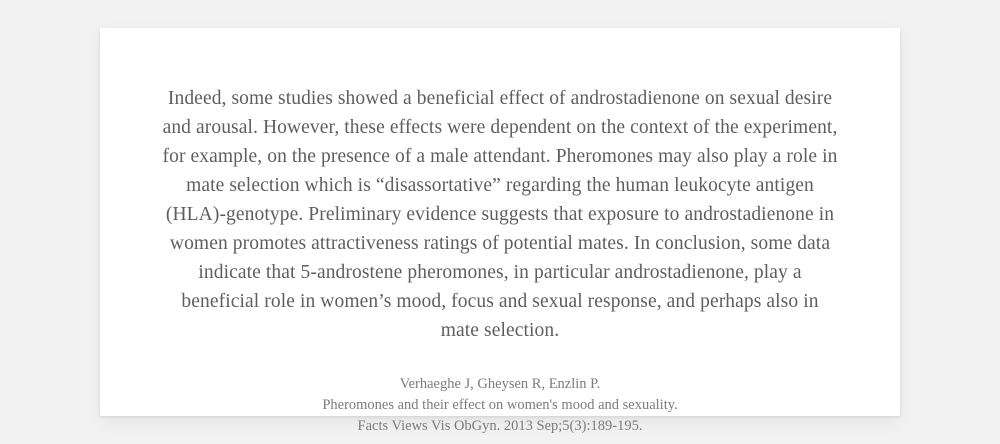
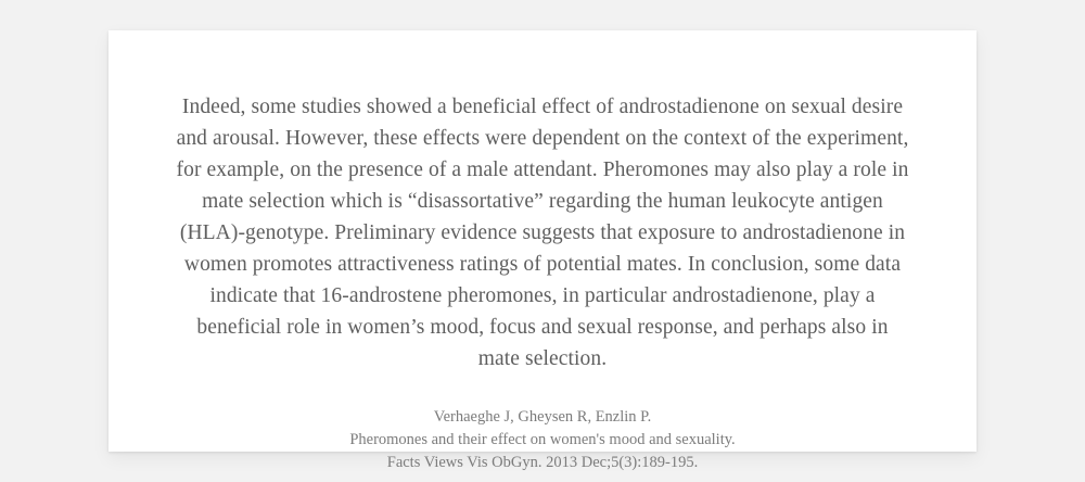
- Indeed, some studies showed a beneficial effect of androstadienone on sexual desire and arousal. However, these effects were dependent on the context of the experiment, for example, on the presence of a male attendant. Pheromones may also play a role in mate selection which is “disassortative” regarding the human leukocyte antigen (HLA)-genotype. Preliminary evidence suggests that exposure to androstadienone in women promotes attractiveness ratings of potential mates. In conclusion, some data indicate that 5-androstene pheromones, in particular androstadienone, play a beneficial role in women’s mood, focus and sexual response, and perhaps also in mate selection.
+ Indeed, some studies showed a beneficial effect of androstadienone on sexual desire and arousal. However, these effects were dependent on the context of the experiment, for example, on the presence of a male attendant. Pheromones may also play a role in mate selection which is “disassortative” regarding the human leukocyte antigen (HLA)-genotype. Preliminary evidence suggests that exposure to androstadienone in women promotes attractiveness ratings of potential mates. In conclusion, some data indicate that 16-androstene pheromones, in particular androstadienone, play a beneficial role in women’s mood, focus and sexual response, and perhaps also in mate selection.
  Verhaeghe J, Gheysen R, Enzlin P.
  Pheromones and their effect on women's mood and sexuality.
- Facts Views Vis ObGyn. 2013 Sep;5(3):189-195.
+ Facts Views Vis ObGyn. 2013 Dec;5(3):189-195.
